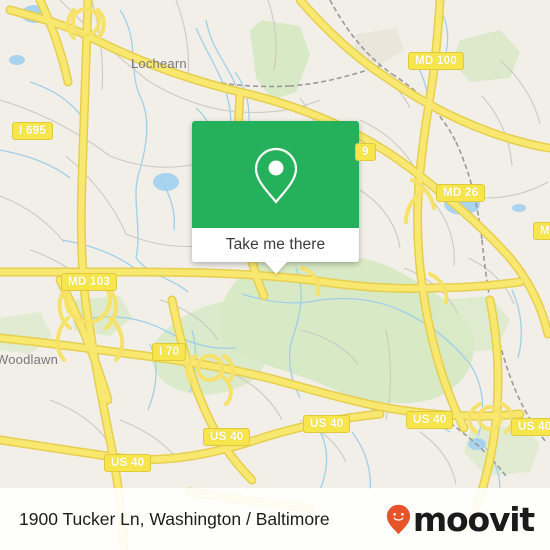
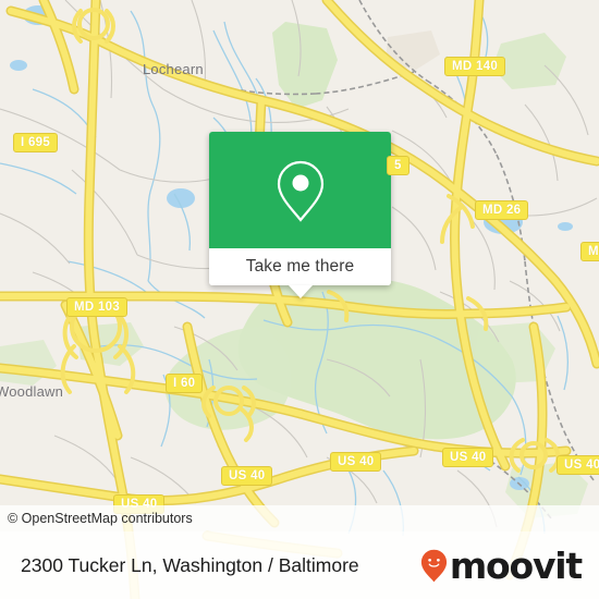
  Lochearn
  Woodlawn
- MD 100
+ MD 140
  I 695
  MD 26
- 9
+ 5
  MD 103
- I 70
+ I 60
  US 40
  US 40
  US 40
  US 40
  US 40
  Take me there
+ © OpenStreetMap contributors
- 1900 Tucker Ln, Washington / Baltimore
+ 2300 Tucker Ln, Washington / Baltimore
  moovit
